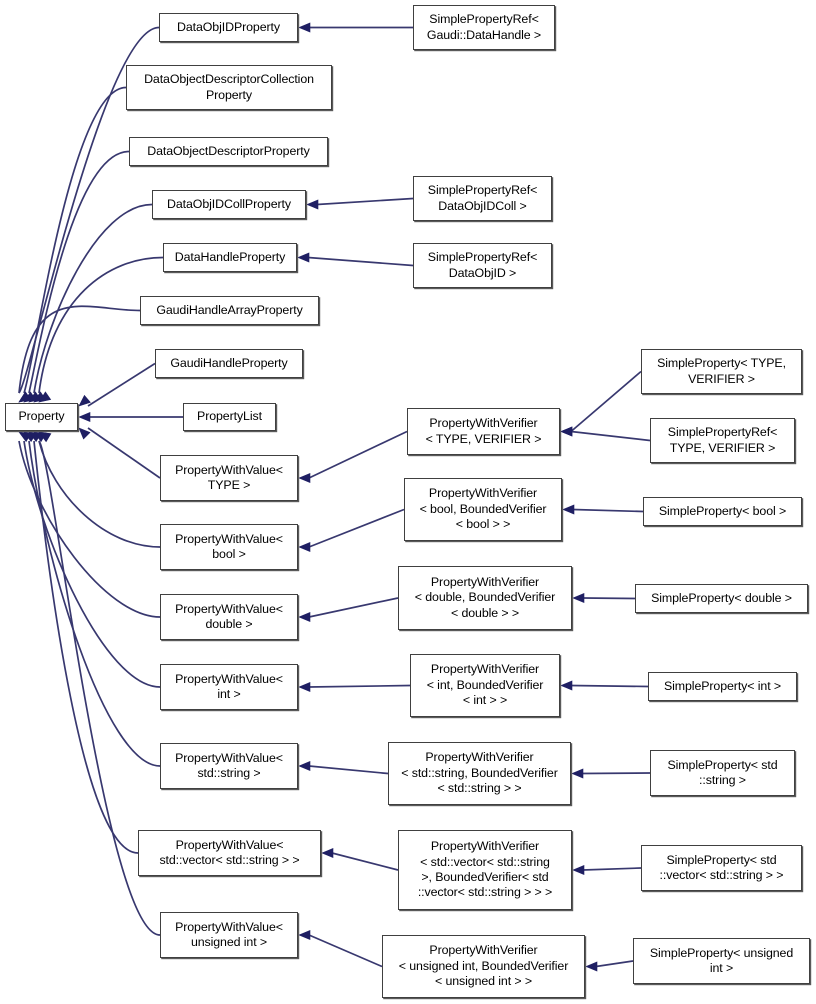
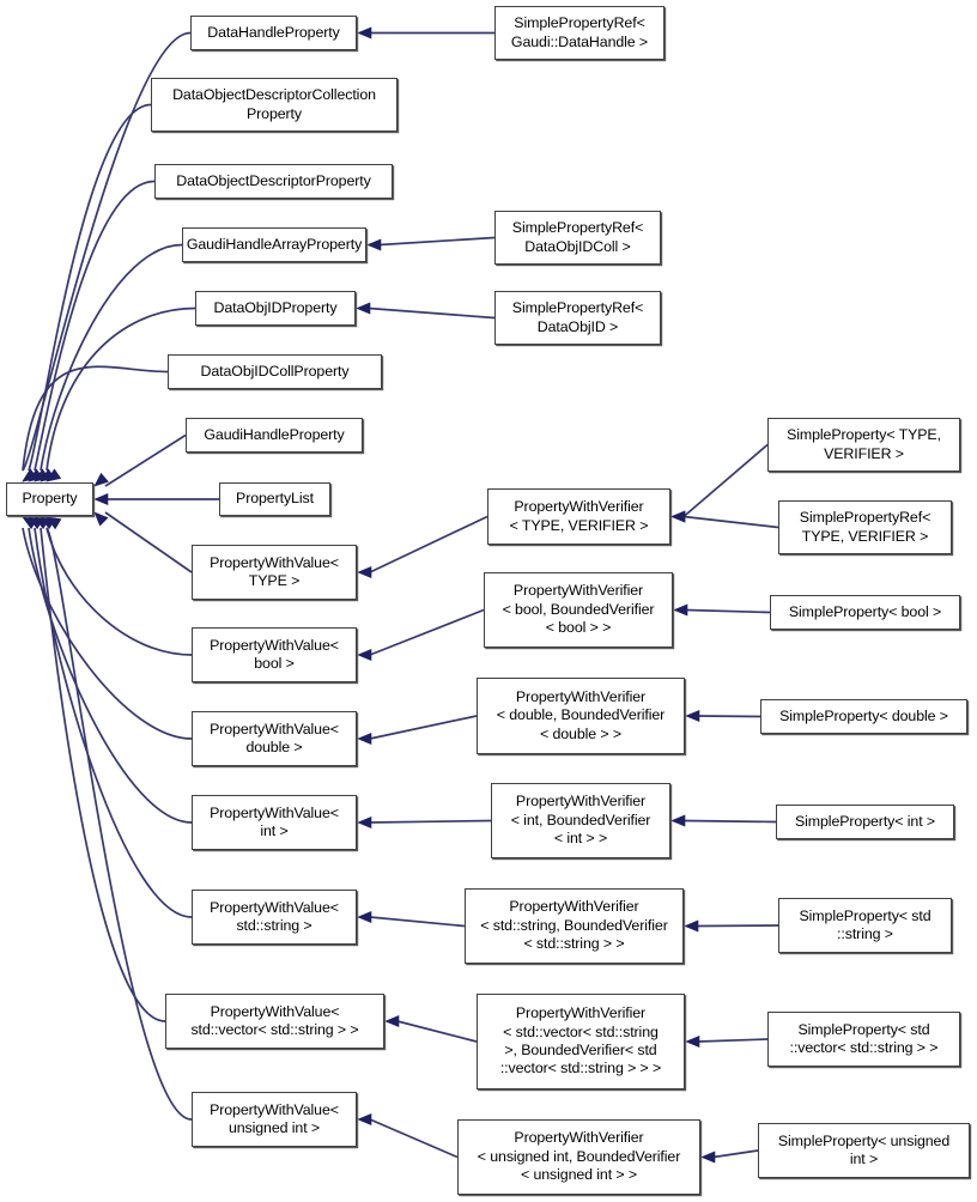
  Property
- DataObjIDProperty
+ DataHandleProperty
  DataObjectDescriptorCollection
  Property
  DataObjectDescriptorProperty
- DataObjIDCollProperty
+ GaudiHandleArrayProperty
- DataHandleProperty
+ DataObjIDProperty
- GaudiHandleArrayProperty
+ DataObjIDCollProperty
  GaudiHandleProperty
  PropertyList
  PropertyWithValue<
  TYPE >
  PropertyWithValue<
  bool >
  PropertyWithValue<
  double >
  PropertyWithValue<
  int >
  PropertyWithValue<
  std::string >
  PropertyWithValue<
  std::vector< std::string > >
  PropertyWithValue<
  unsigned int >
  SimplePropertyRef<
  Gaudi::DataHandle >
  SimplePropertyRef<
  DataObjIDColl >
  SimplePropertyRef<
  DataObjID >
  PropertyWithVerifier
  < TYPE, VERIFIER >
  PropertyWithVerifier
  < bool, BoundedVerifier
  < bool > >
  PropertyWithVerifier
  < double, BoundedVerifier
  < double > >
  PropertyWithVerifier
  < int, BoundedVerifier
  < int > >
  PropertyWithVerifier
  < std::string, BoundedVerifier
  < std::string > >
  PropertyWithVerifier
  < std::vector< std::string
  >, BoundedVerifier< std
  ::vector< std::string > > >
  PropertyWithVerifier
  < unsigned int, BoundedVerifier
  < unsigned int > >
  SimpleProperty< TYPE,
  VERIFIER >
  SimplePropertyRef<
  TYPE, VERIFIER >
  SimpleProperty< bool >
  SimpleProperty< double >
  SimpleProperty< int >
  SimpleProperty< std
  ::string >
  SimpleProperty< std
  ::vector< std::string > >
  SimpleProperty< unsigned
  int >
